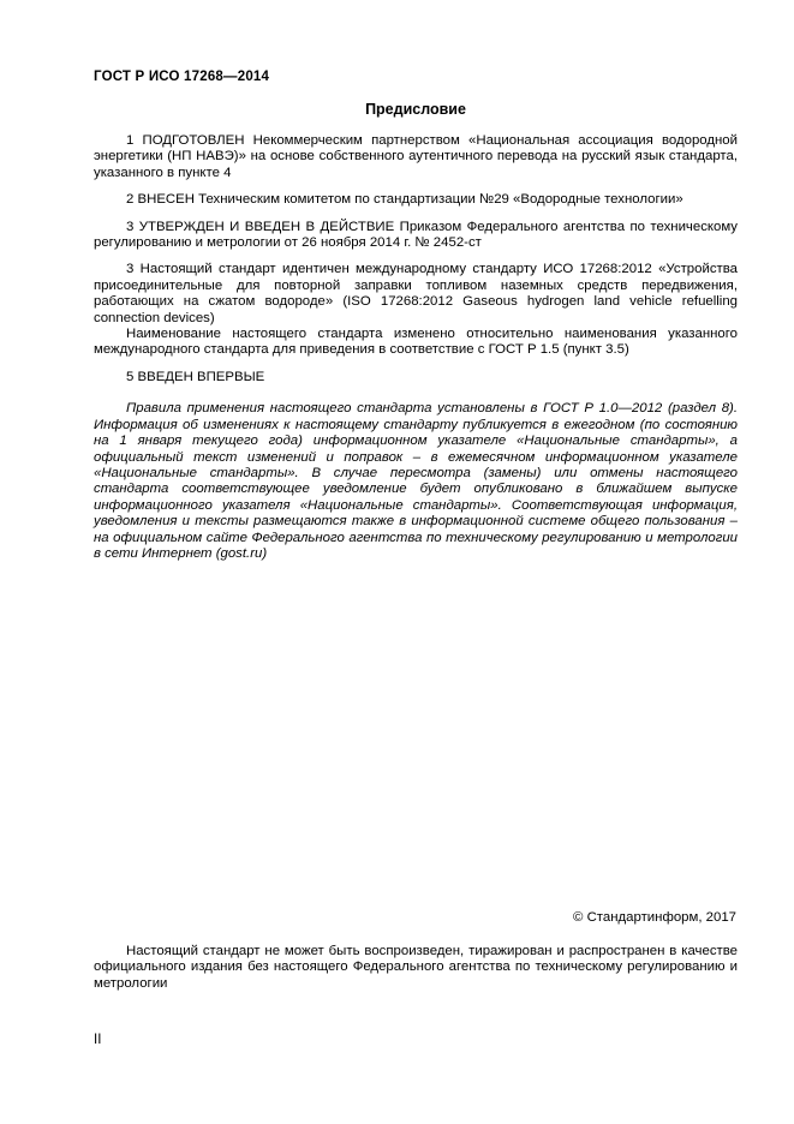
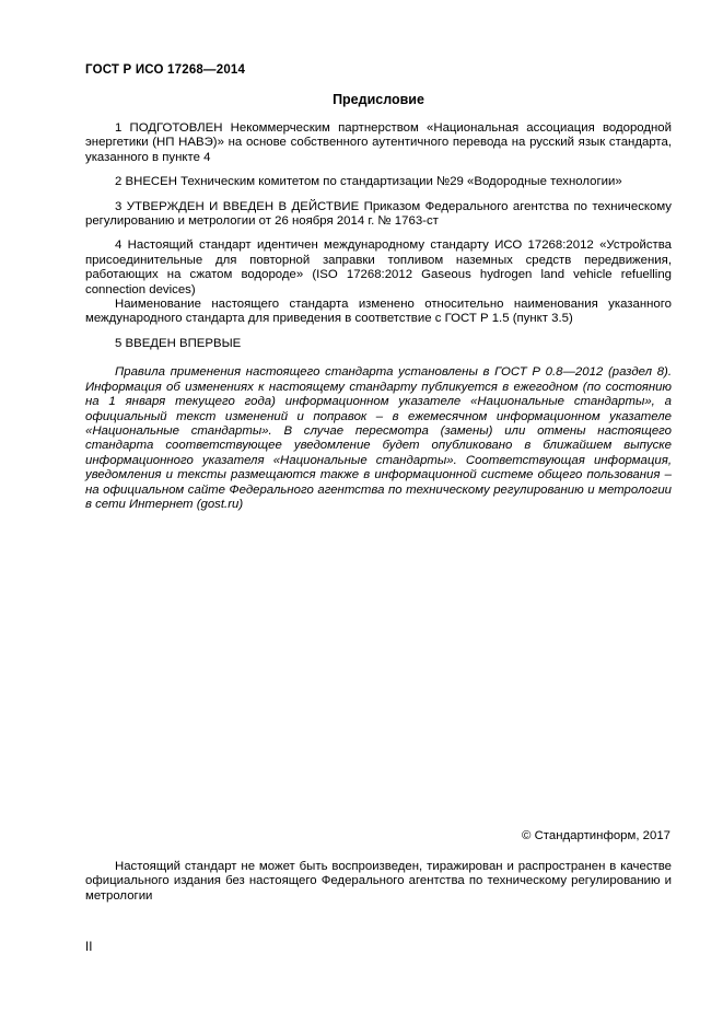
  ГОСТ Р ИСО 17268—2014
  Предисловие
  1 ПОДГОТОВЛЕН Некоммерческим партнерством «Национальная ассоциация водородной энергетики (НП НАВЭ)» на основе собственного аутентичного перевода на русский язык стандарта, указанного в пункте 4
  2 ВНЕСЕН Техническим комитетом по стандартизации №29 «Водородные технологии»
- 3 УТВЕРЖДЕН И ВВЕДЕН В ДЕЙСТВИЕ Приказом Федерального агентства по техническому регулированию и метрологии от 26 ноября 2014 г. № 2452-ст
+ 3 УТВЕРЖДЕН И ВВЕДЕН В ДЕЙСТВИЕ Приказом Федерального агентства по техническому регулированию и метрологии от 26 ноября 2014 г. № 1763-ст
- 3 Настоящий стандарт идентичен международному стандарту ИСО 17268:2012 «Устройства присоединительные для повторной заправки топливом наземных средств передвижения, работающих на сжатом водороде» (ISO 17268:2012 Gaseous hydrogen land vehicle refuelling connection devices)
+ 4 Настоящий стандарт идентичен международному стандарту ИСО 17268:2012 «Устройства присоединительные для повторной заправки топливом наземных средств передвижения, работающих на сжатом водороде» (ISO 17268:2012 Gaseous hydrogen land vehicle refuelling connection devices)
  Наименование настоящего стандарта изменено относительно наименования указанного международного стандарта для приведения в соответствие с ГОСТ Р 1.5 (пункт 3.5)
  5 ВВЕДЕН ВПЕРВЫЕ
- Правила применения настоящего стандарта установлены в ГОСТ Р 1.0—2012 (раздел 8). Информация об изменениях к настоящему стандарту публикуется в ежегодном (по состоянию на 1 января текущего года) информационном указателе «Национальные стандарты», а официальный текст изменений и поправок – в ежемесячном информационном указателе «Национальные стандарты». В случае пересмотра (замены) или отмены настоящего стандарта соответствующее уведомление будет опубликовано в ближайшем выпуске информационного указателя «Национальные стандарты». Соответствующая информация, уведомления и тексты размещаются также в информационной системе общего пользования – на официальном сайте Федерального агентства по техническому регулированию и метрологии в сети Интернет (gost.ru)
+ Правила применения настоящего стандарта установлены в ГОСТ Р 0.8—2012 (раздел 8). Информация об изменениях к настоящему стандарту публикуется в ежегодном (по состоянию на 1 января текущего года) информационном указателе «Национальные стандарты», а официальный текст изменений и поправок – в ежемесячном информационном указателе «Национальные стандарты». В случае пересмотра (замены) или отмены настоящего стандарта соответствующее уведомление будет опубликовано в ближайшем выпуске информационного указателя «Национальные стандарты». Соответствующая информация, уведомления и тексты размещаются также в информационной системе общего пользования – на официальном сайте Федерального агентства по техническому регулированию и метрологии в сети Интернет (gost.ru)
  © Стандартинформ, 2017
  Настоящий стандарт не может быть воспроизведен, тиражирован и распространен в качестве официального издания без настоящего Федерального агентства по техническому регулированию и метрологии
  II
